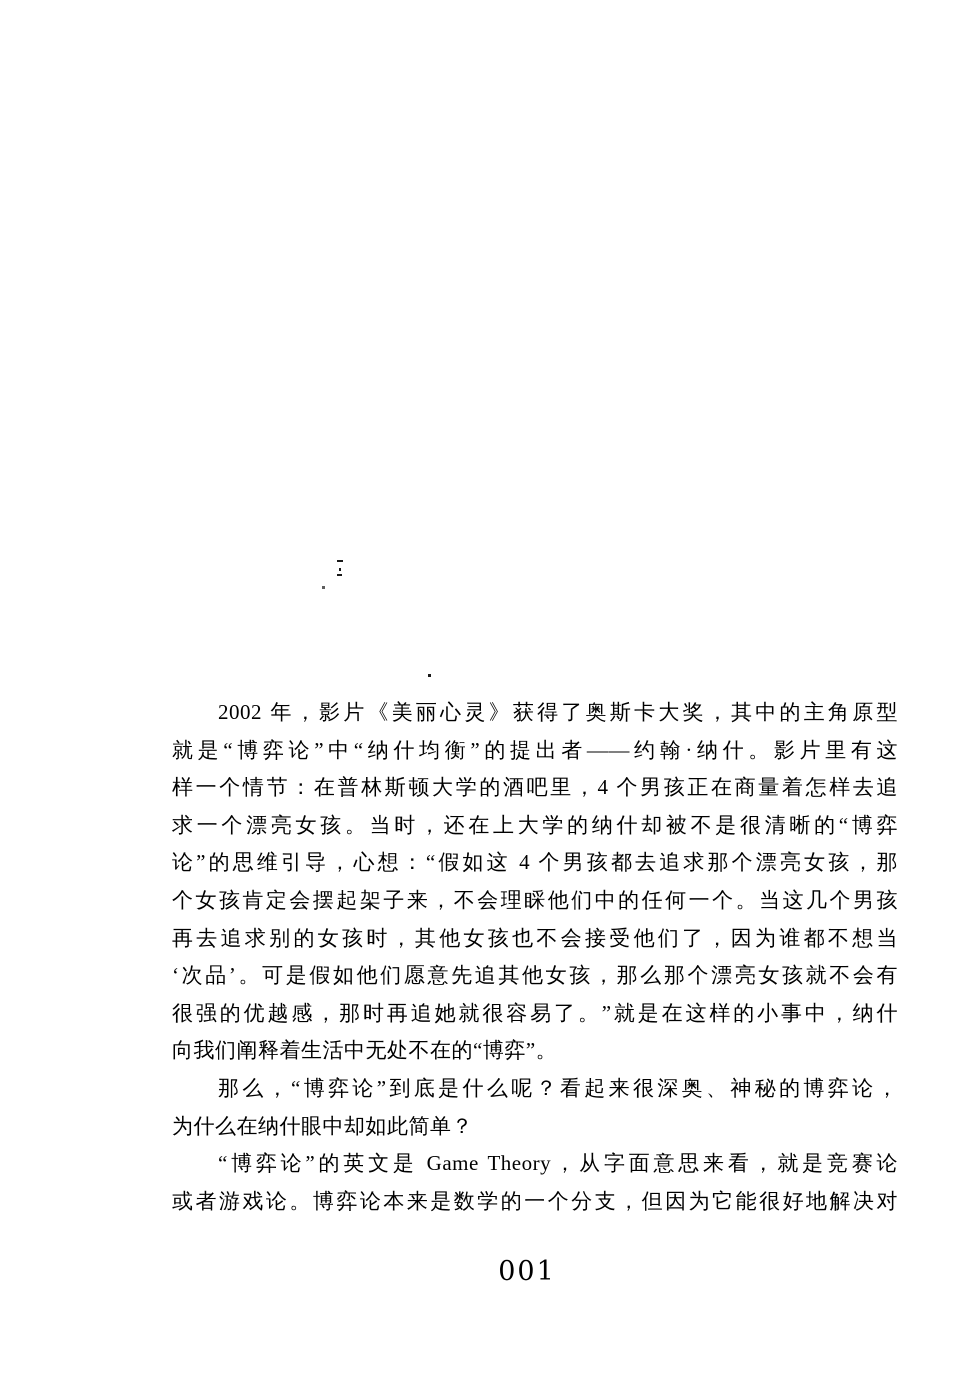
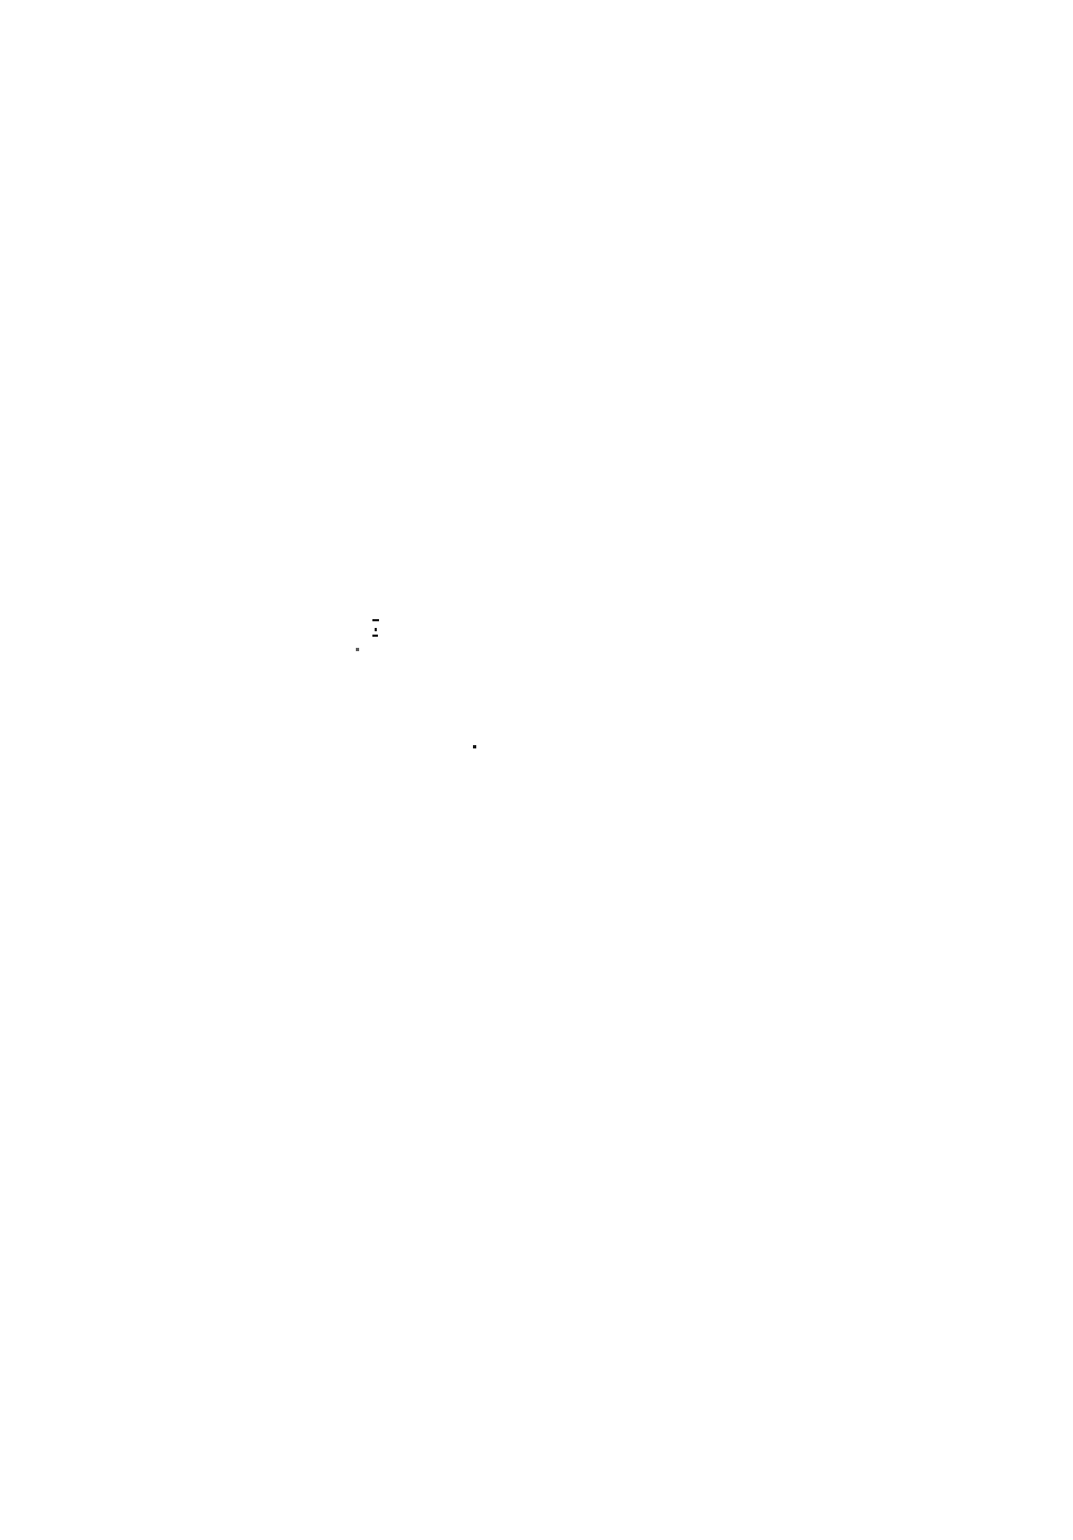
- 2002 年，影片《美丽心灵》获得了奥斯卡大奖，其中的主角原型
- 就是“博弈论”中“纳什均衡”的提出者——约翰·纳什。影片里有这
- 样一个情节：在普林斯顿大学的酒吧里，4 个男孩正在商量着怎样去追
- 求一个漂亮女孩。当时，还在上大学的纳什却被不是很清晰的“博弈
- 论”的思维引导，心想：“假如这 4 个男孩都去追求那个漂亮女孩，那
- 个女孩肯定会摆起架子来，不会理睬他们中的任何一个。当这几个男孩
- 再去追求别的女孩时，其他女孩也不会接受他们了，因为谁都不想当
- ‘次品’。可是假如他们愿意先追其他女孩，那么那个漂亮女孩就不会有
- 很强的优越感，那时再追她就很容易了。”就是在这样的小事中，纳什
- 向我们阐释着生活中无处不在的“博弈”。
- 那么，“博弈论”到底是什么呢？看起来很深奥、神秘的博弈论，
- 为什么在纳什眼中却如此简单？
- “博弈论”的英文是 Game Theory，从字面意思来看，就是竞赛论
- 或者游戏论。博弈论本来是数学的一个分支，但因为它能很好地解决对
- 001
